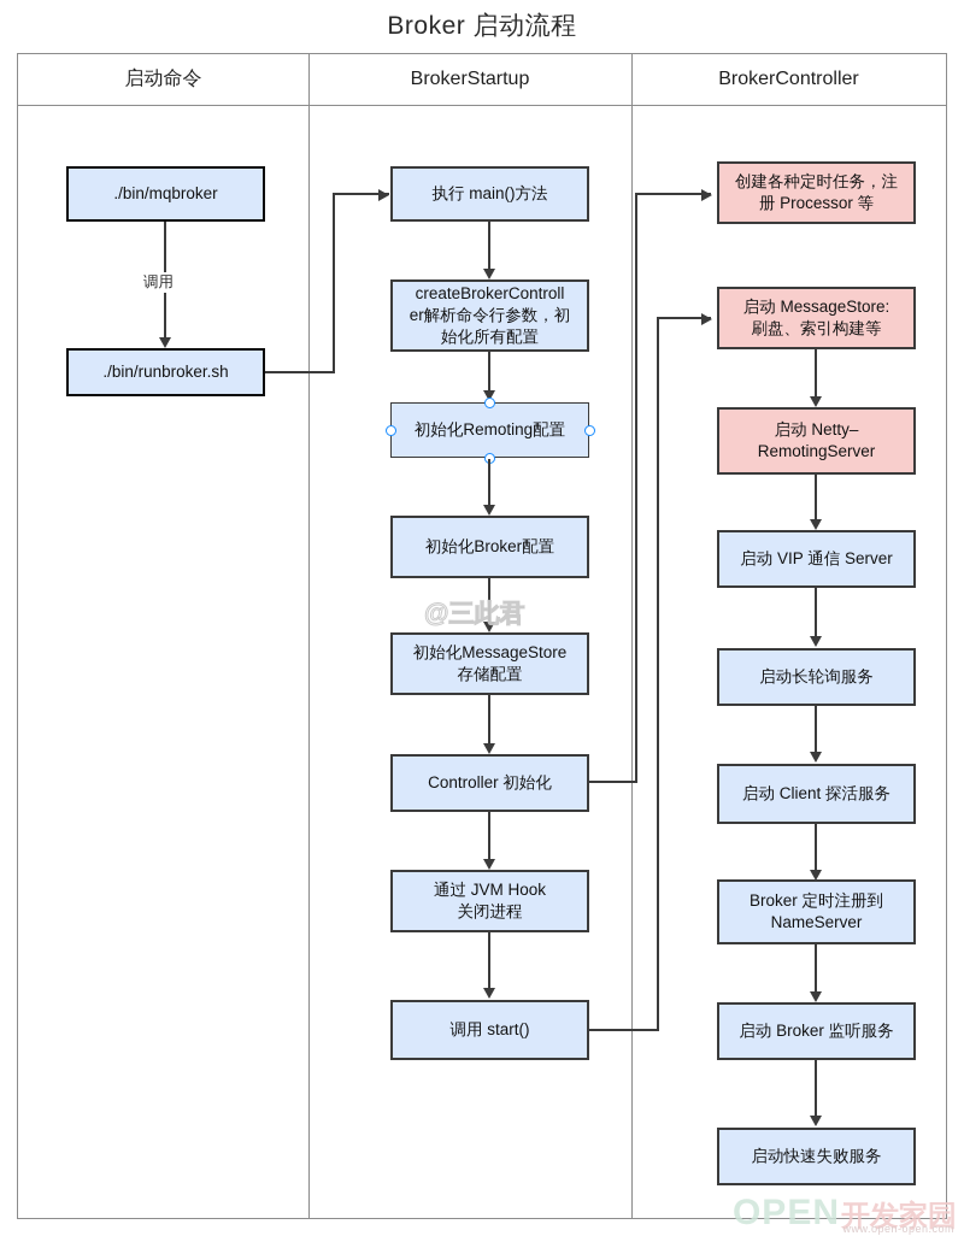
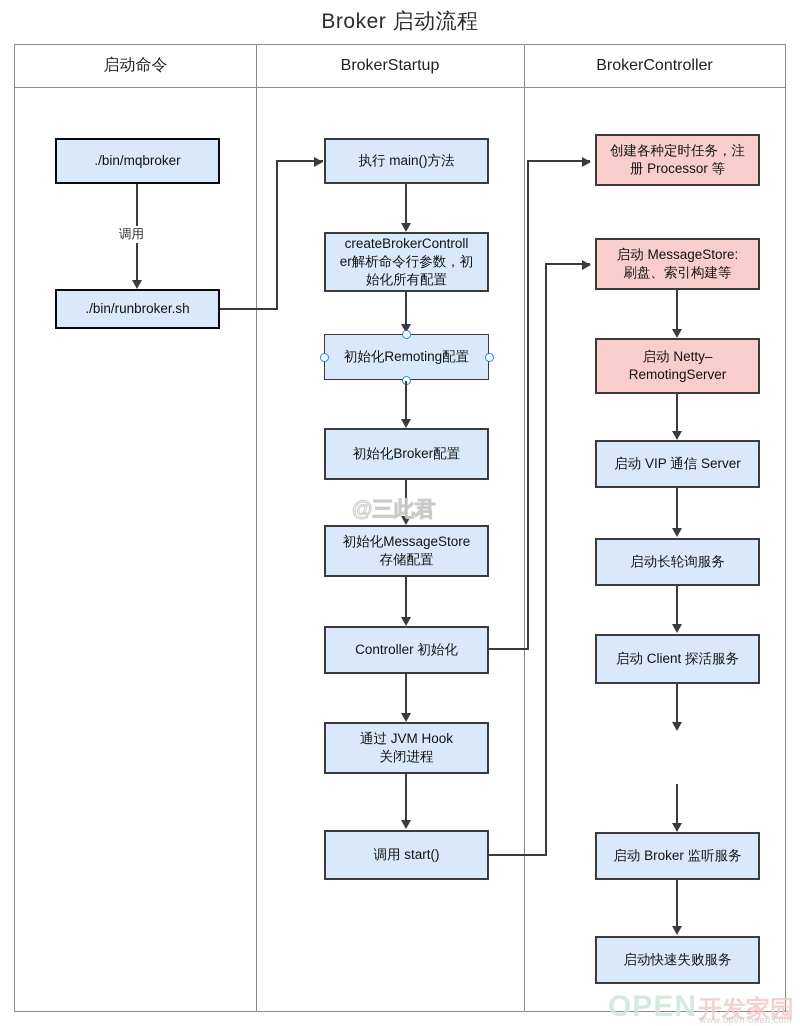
  Broker 启动流程
  启动命令
  BrokerStartup
  BrokerController
  ./bin/mqbroker
  调用
  ./bin/runbroker.sh
  执行 main()方法
  createBrokerControll
  er解析命令行参数，初
  始化所有配置
  初始化Remoting配置
  初始化Broker配置
  初始化MessageStore
  存储配置
  Controller 初始化
  通过 JVM Hook
  关闭进程
  调用 start()
  创建各种定时任务，注
  册 Processor 等
  启动 MessageStore:
  刷盘、索引构建等
  启动 Netty–
  RemotingServer
  启动 VIP 通信 Server
  启动长轮询服务
  启动 Client 探活服务
- Broker 定时注册到
- NameServer
  启动 Broker 监听服务
  启动快速失败服务
  @三此君
  OPEN
  开发家园
  www.open-open.com
